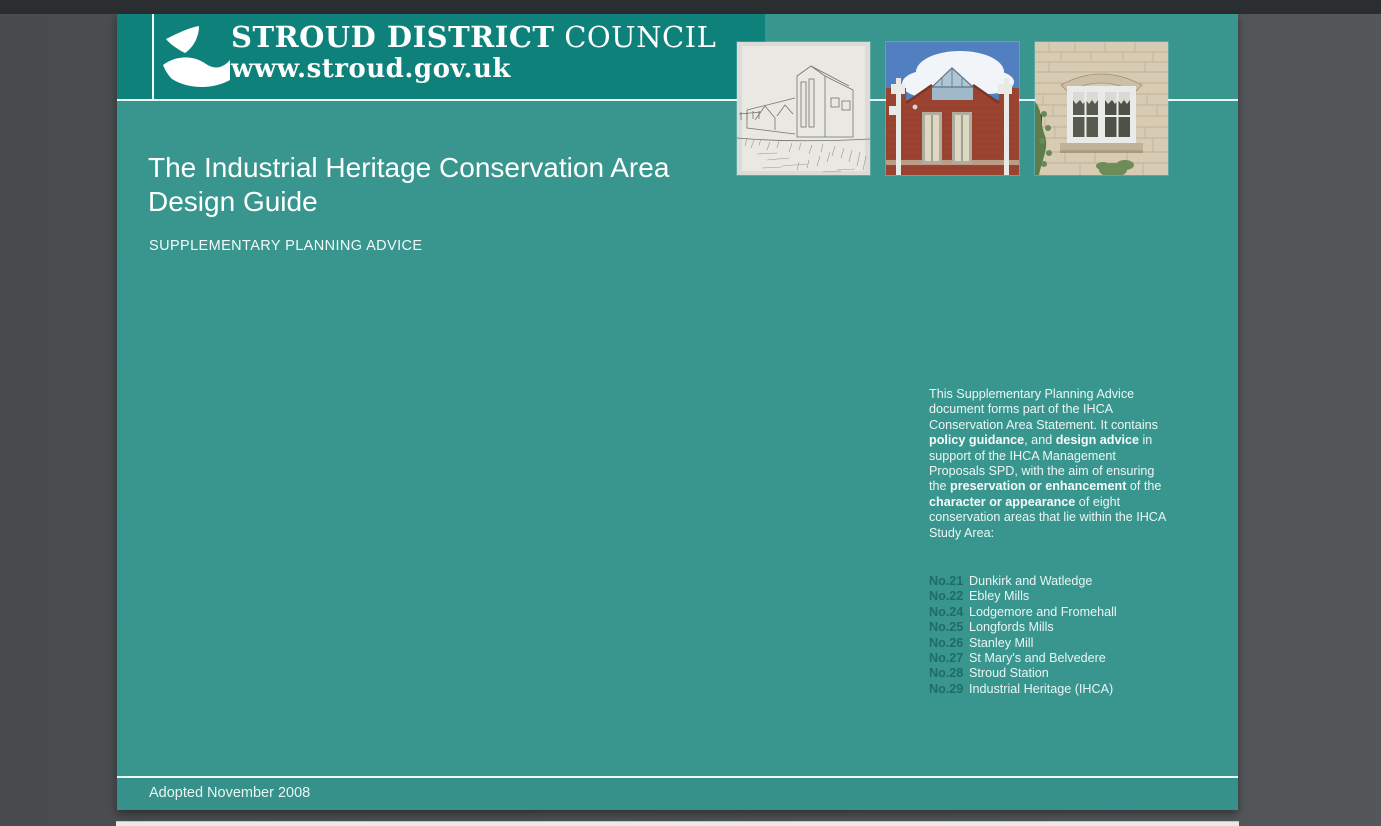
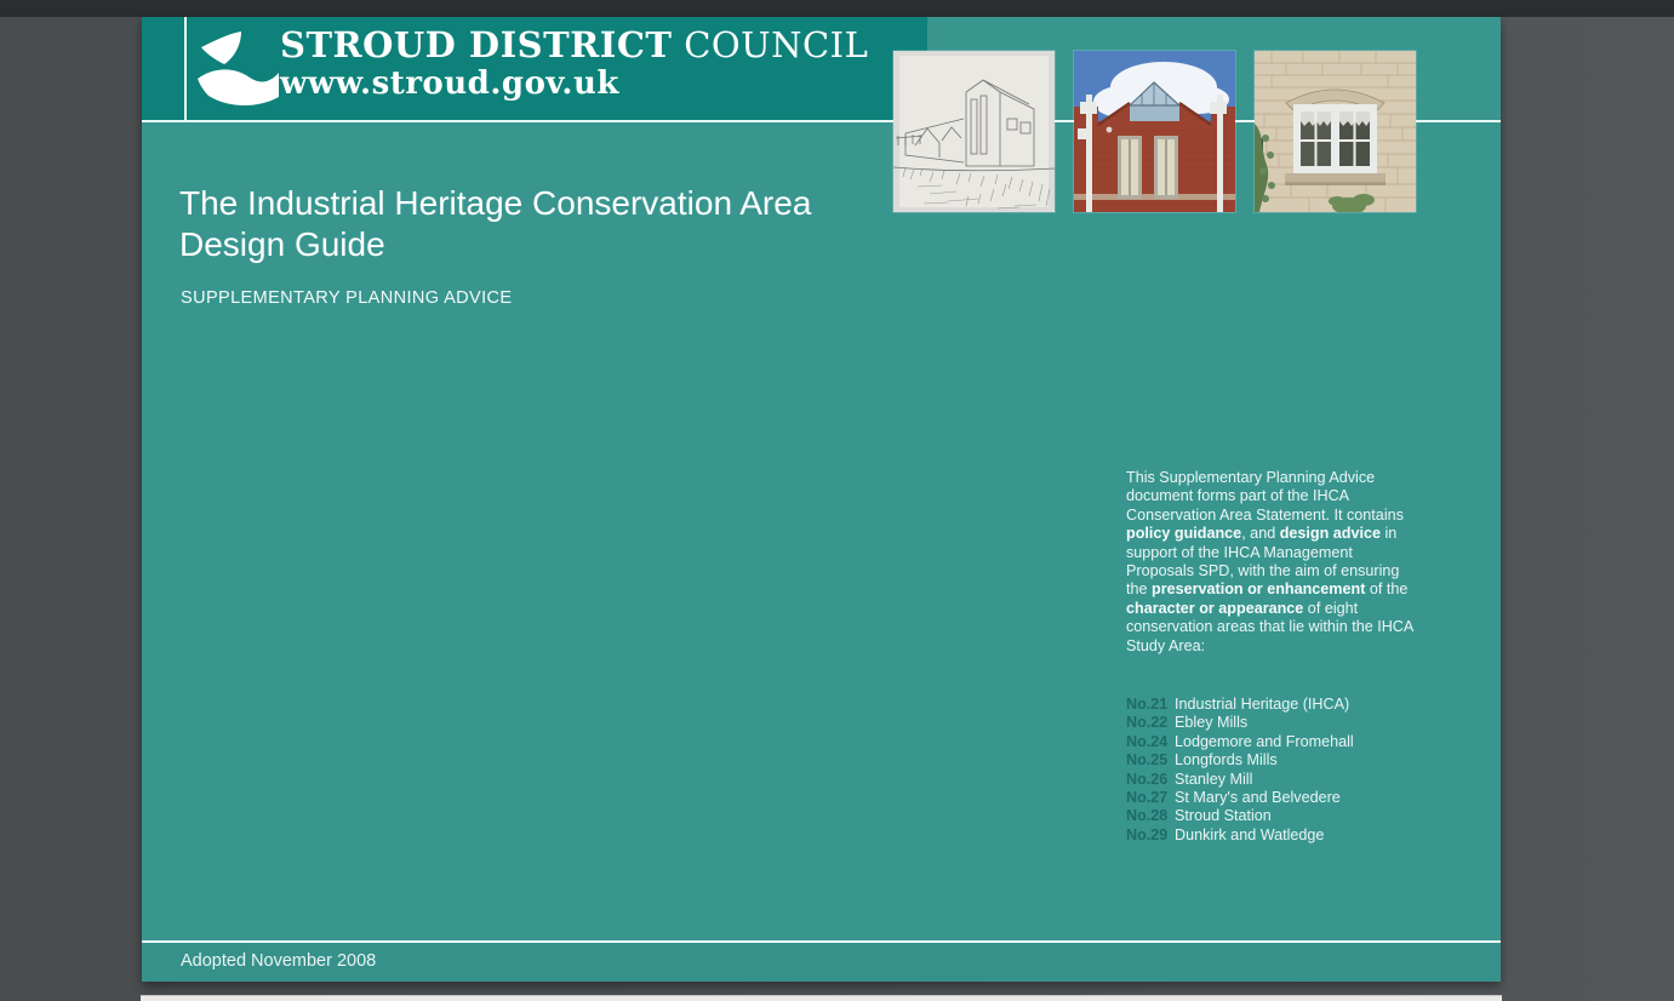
  STROUD DISTRICT COUNCIL
  www.stroud.gov.uk
  The Industrial Heritage Conservation Area
  Design Guide
  SUPPLEMENTARY PLANNING ADVICE
  This Supplementary Planning Advice document forms part of the IHCA Conservation Area Statement. It contains policy guidance, and design advice in support of the IHCA Management Proposals SPD, with the aim of ensuring the preservation or enhancement of the character or appearance of eight conservation areas that lie within the IHCA Study Area:
  No.21
- Dunkirk and Watledge
+ Industrial Heritage (IHCA)
  No.22
  Ebley Mills
  No.24
  Lodgemore and Fromehall
  No.25
  Longfords Mills
  No.26
  Stanley Mill
  No.27
  St Mary's and Belvedere
  No.28
  Stroud Station
  No.29
- Industrial Heritage (IHCA)
+ Dunkirk and Watledge
  Adopted November 2008
